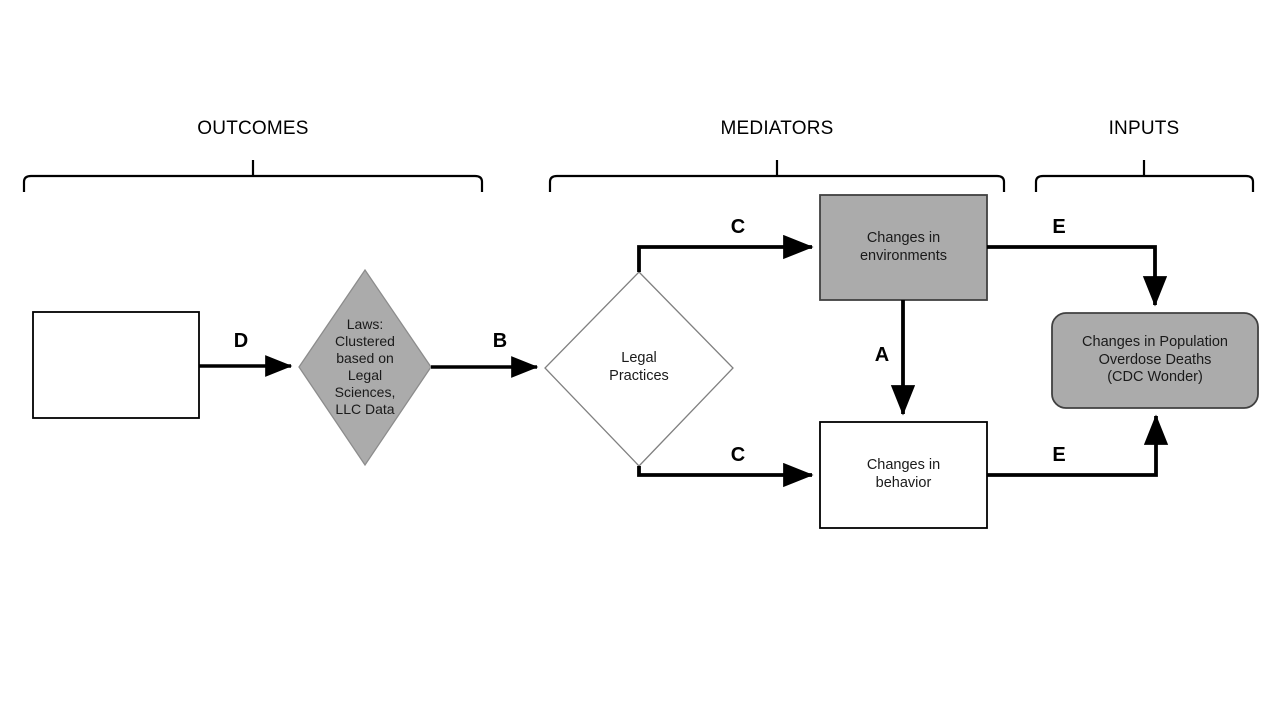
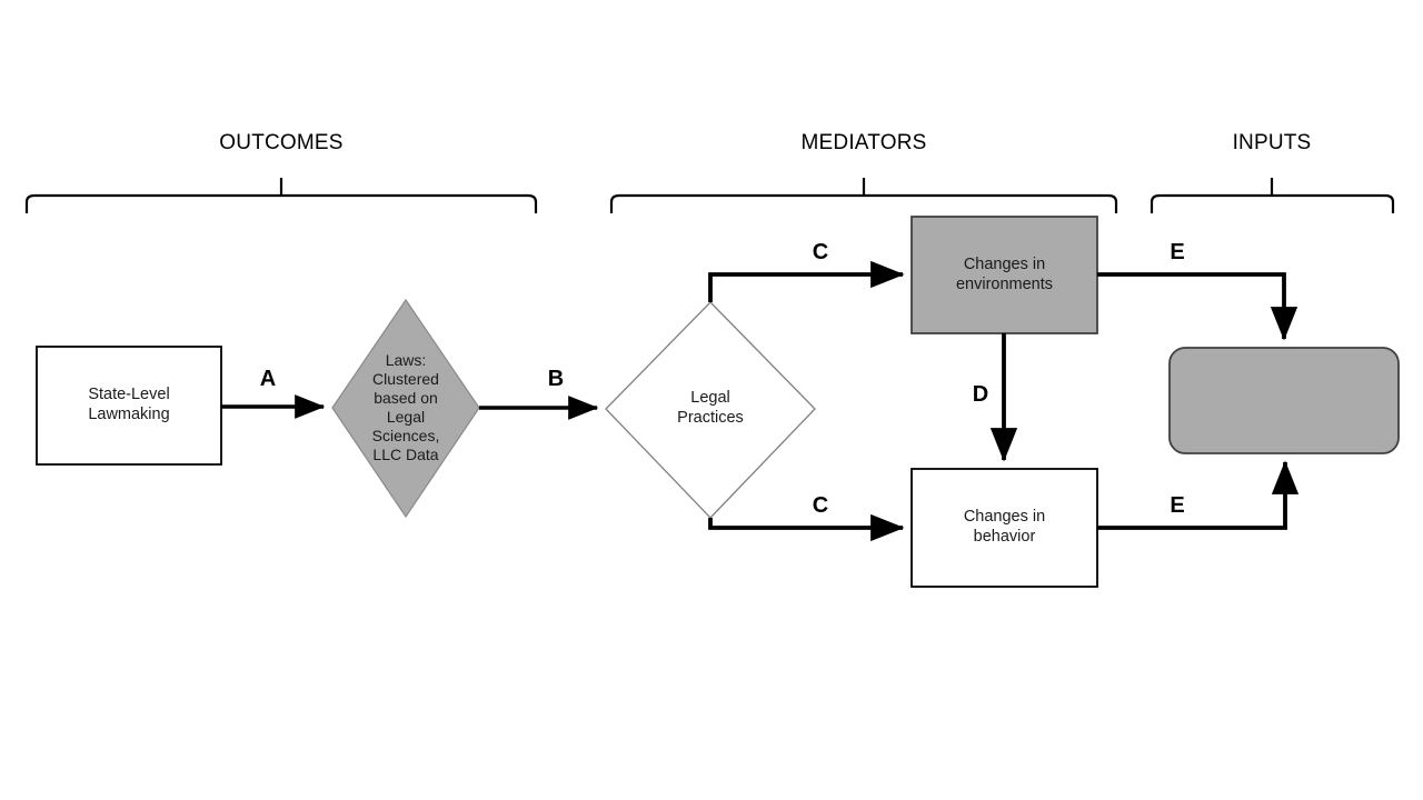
  OUTCOMES
  MEDIATORS
  INPUTS
+ State-Level
+ Lawmaking
  Laws:
  Clustered
  based on
  Legal
  Sciences,
  LLC Data
  Legal
  Practices
  Changes in
  environments
  Changes in
  behavior
- Changes in Population
- Overdose Deaths
- (CDC Wonder)
- D
+ A
  B
  C
  C
- A
+ D
  E
  E
